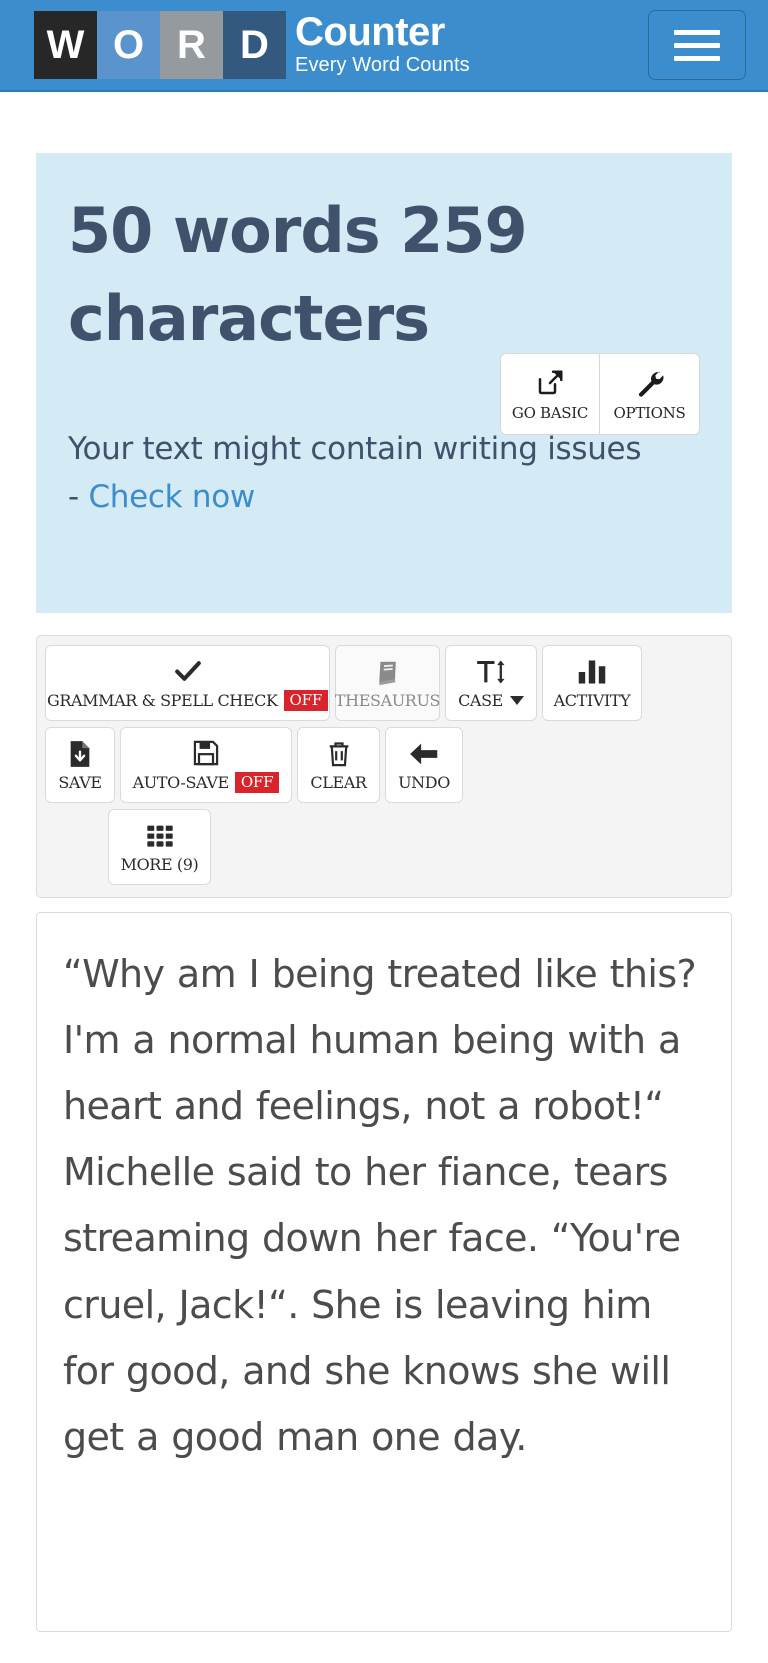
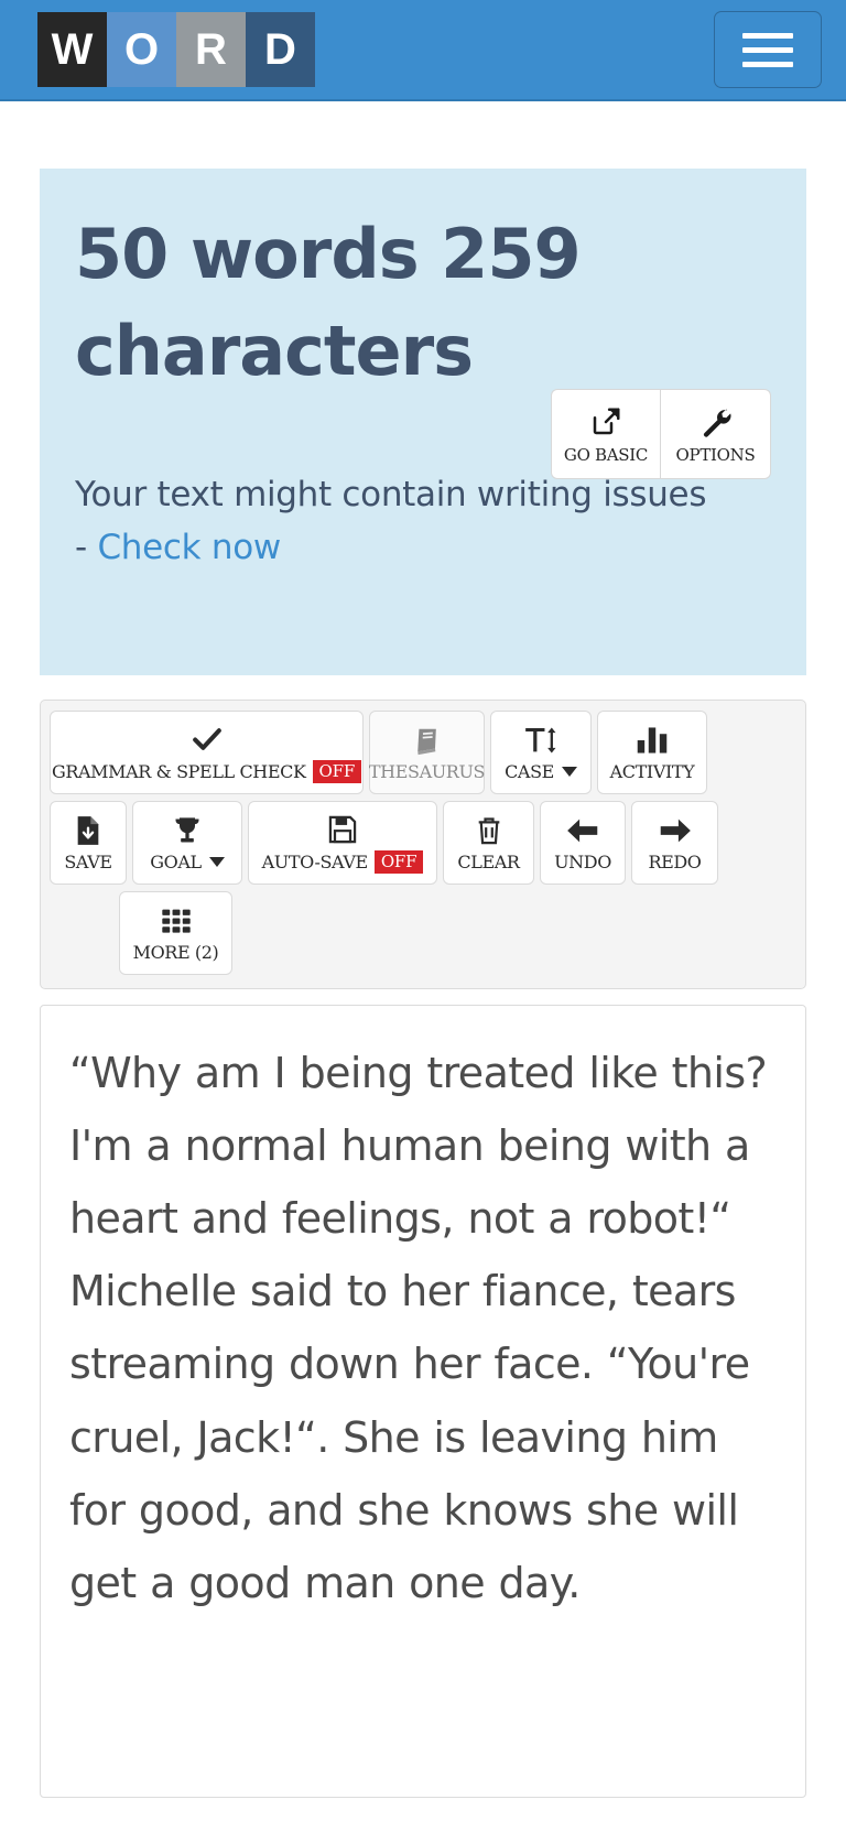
  W
  O
  R
  D
- Counter
- Every Word Counts
  50 words 259 characters
  GO BASIC
  OPTIONS
  Your text might contain writing issues
  - Check now
  GRAMMAR & SPELL CHECK
  OFF
  THESAURUS
  CASE
  ACTIVITY
  SAVE
+ GOAL
  AUTO-SAVE
  OFF
  CLEAR
  UNDO
+ REDO
- MORE (9)
+ MORE (2)
  “Why am I being treated like this? I'm a normal human being with a heart and feelings, not a robot!“ Michelle said to her fiance, tears streaming down her face. “You're cruel, Jack!“. She is leaving him for good, and she knows she will get a good man one day.
